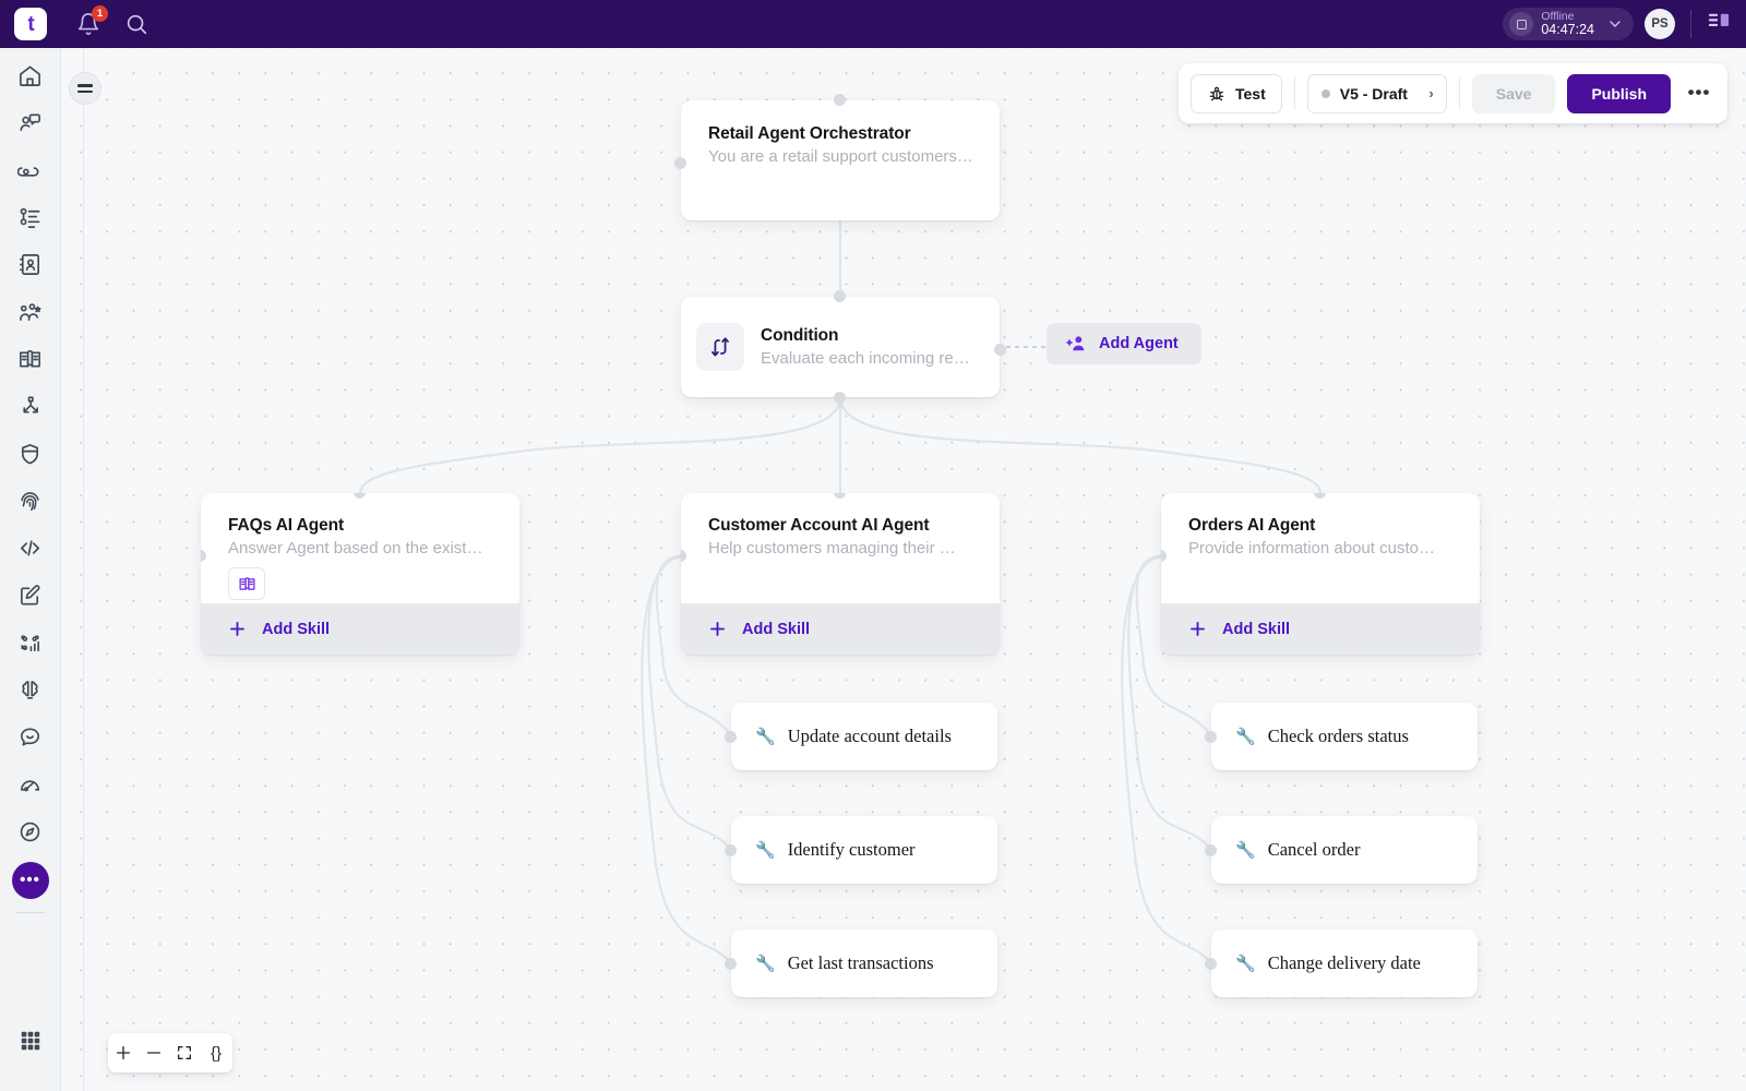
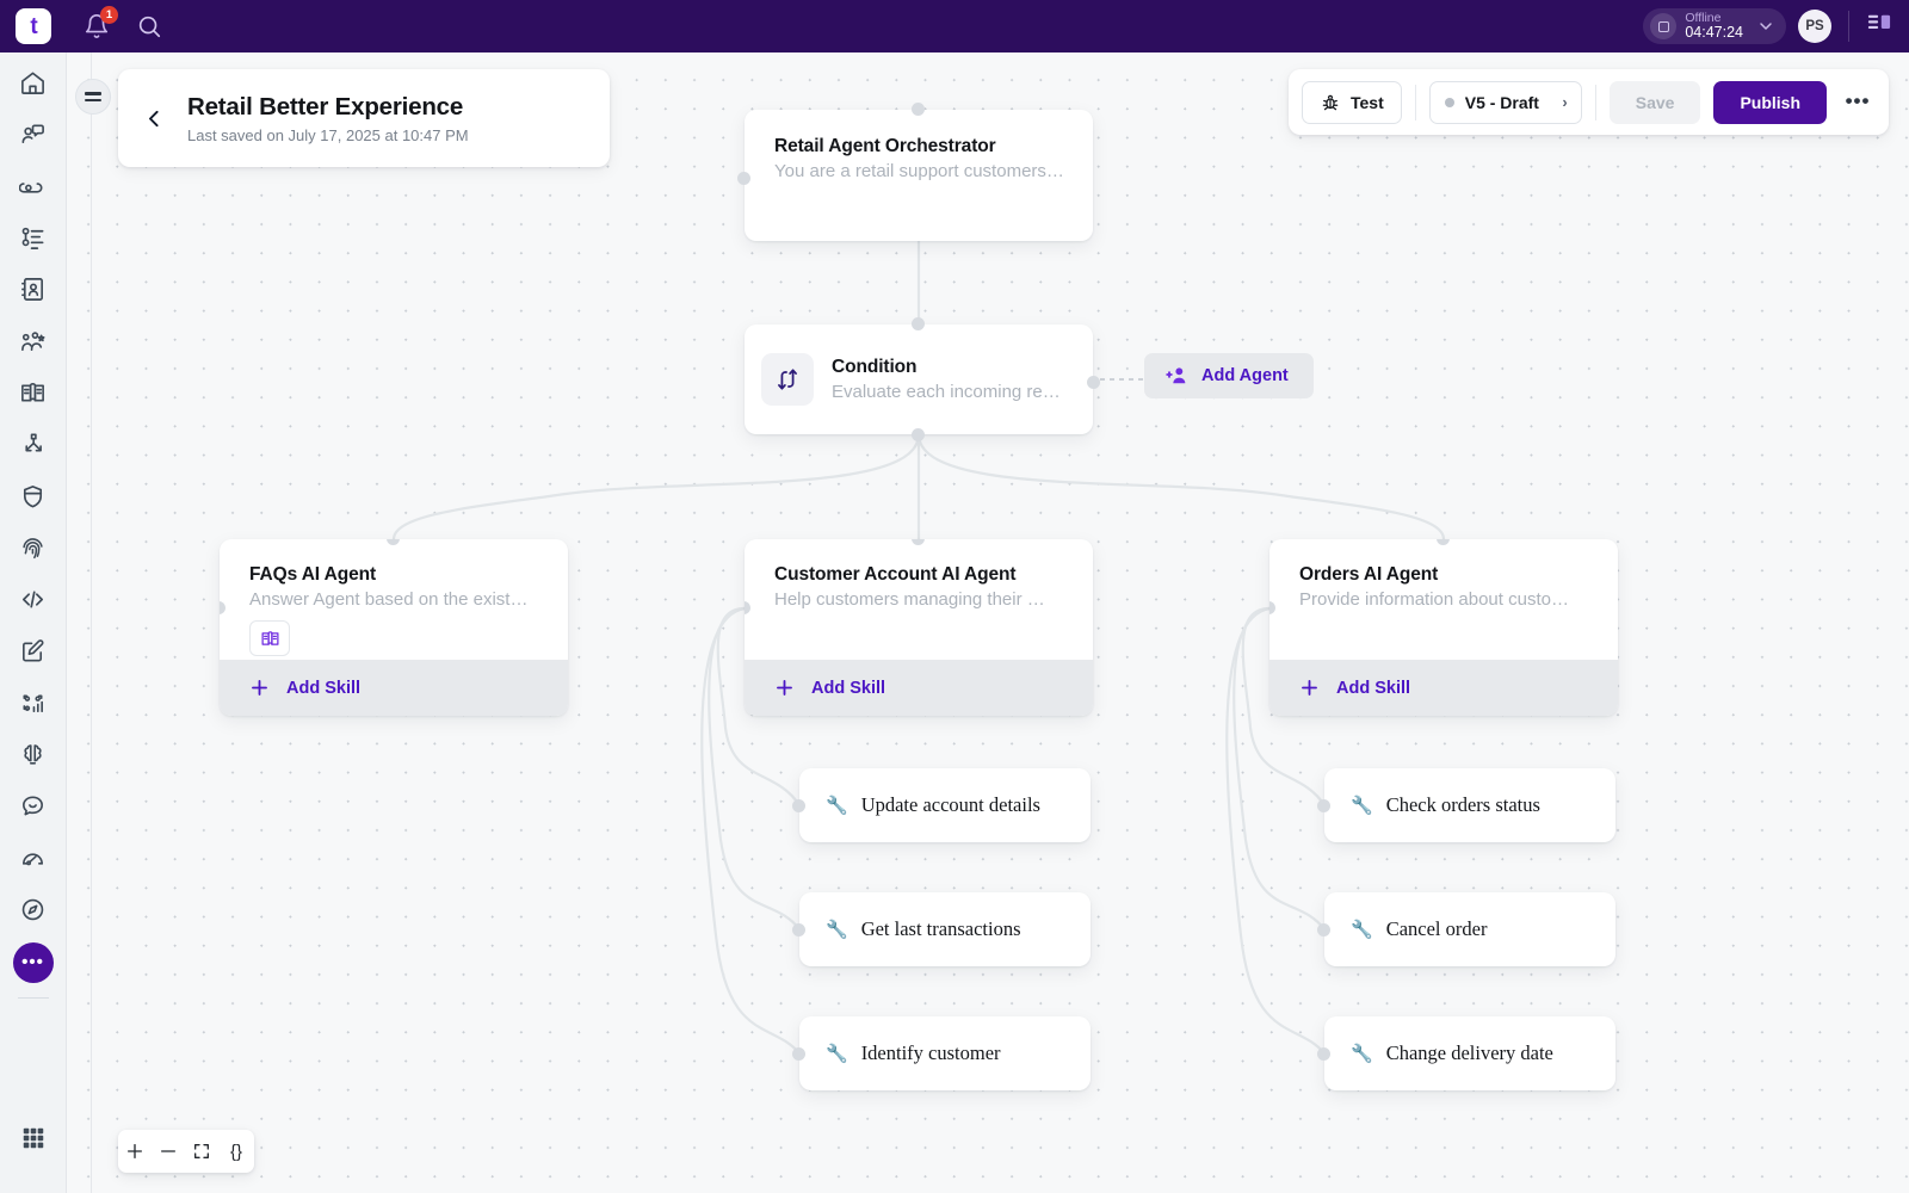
  t
  1
  Offline
  04:47:24
  PS
  •••
+ Retail Better Experience
+ Last saved on July 17, 2025 at 10:47 PM
  Test
  V5 - Draft
  ›
  Save
  Publish
  •••
  Retail Agent Orchestrator
  You are a retail support customers…
  Condition
  Evaluate each incoming req…
  Add Agent
  FAQs AI Agent
  Answer Agent based on the exist…
  Add Skill
  Customer Account AI Agent
  Help customers managing their …
  Add Skill
  Orders AI Agent
  Provide information about custo…
  Add Skill
  🔧
  Update account details
  🔧
- Identify customer
+ Get last transactions
  🔧
- Get last transactions
+ Identify customer
  🔧
  Check orders status
  🔧
  Cancel order
  🔧
  Change delivery date
  {}
